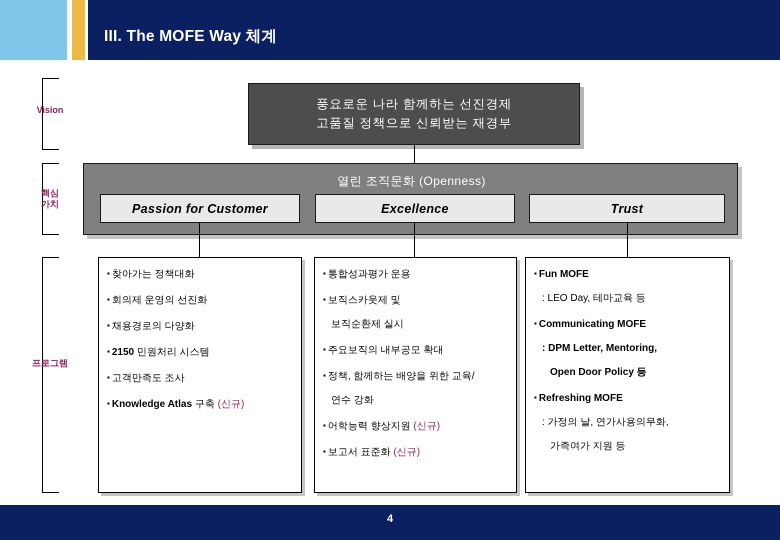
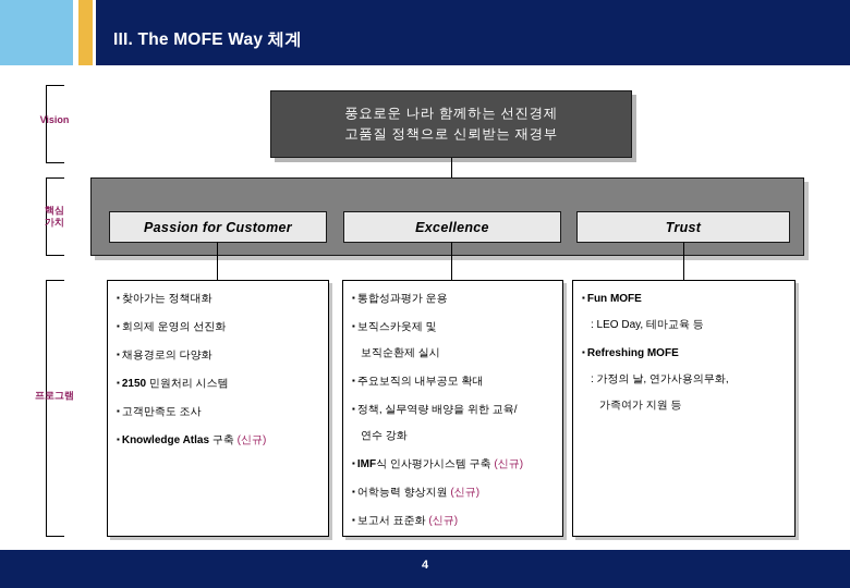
  III. The MOFE Way 체계
  Vision
  핵심
  가치
  프로그램
  풍요로운 나라 함께하는 선진경제
  고품질 정책으로 신뢰받는 재경부
- 열린 조직문화 (Openness)
  Passion for Customer
  Excellence
  Trust
  ▪ 찾아가는 정책대화
  ▪ 회의제 운영의 선진화
  ▪ 채용경로의 다양화
  ▪ 2150 민원처리 시스템
  ▪ 고객만족도 조사
  ▪ Knowledge Atlas 구축 (신규)
  ▪ 통합성과평가 운용
  ▪ 보직스카웃제 및
  보직순환제 실시
  ▪ 주요보직의 내부공모 확대
- ▪ 정책, 함께하는 배양을 위한 교육/
+ ▪ 정책, 실무역량 배양을 위한 교육/
  연수 강화
+ ▪ IMF식 인사평가시스템 구축 (신규)
  ▪ 어학능력 향상지원 (신규)
  ▪ 보고서 표준화 (신규)
  ▪ Fun MOFE
  : LEO Day, 테마교육 등
- ▪ Communicating MOFE
- : DPM Letter, Mentoring,
- Open Door Policy 등
  ▪ Refreshing MOFE
  : 가정의 날, 연가사용의무화,
  가족여가 지원 등
  4
